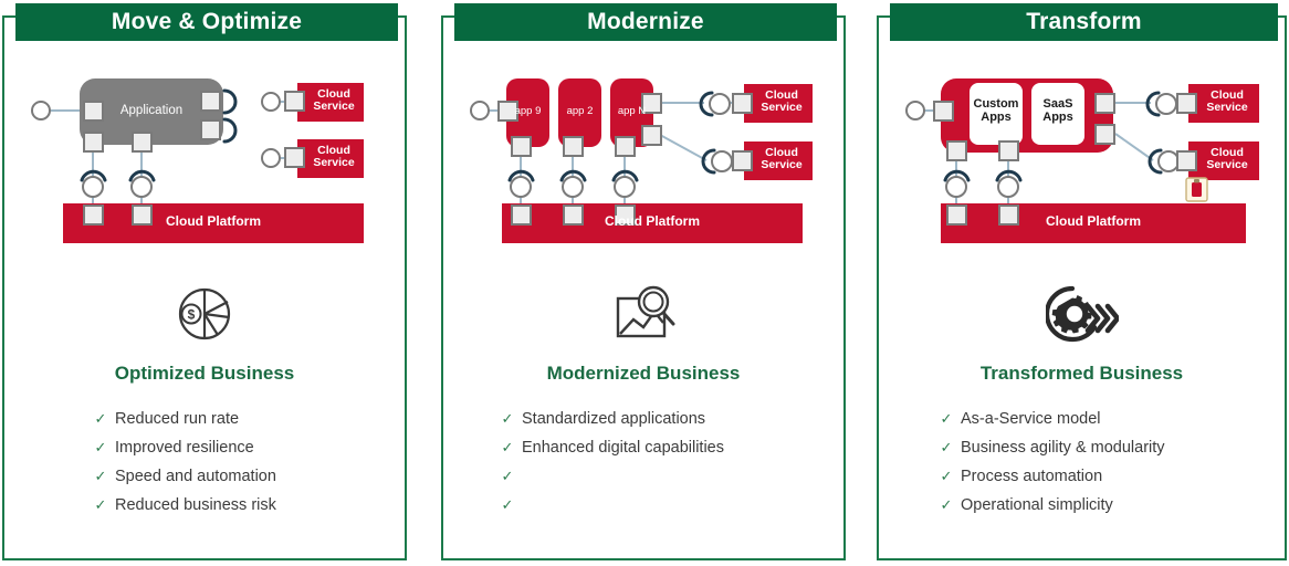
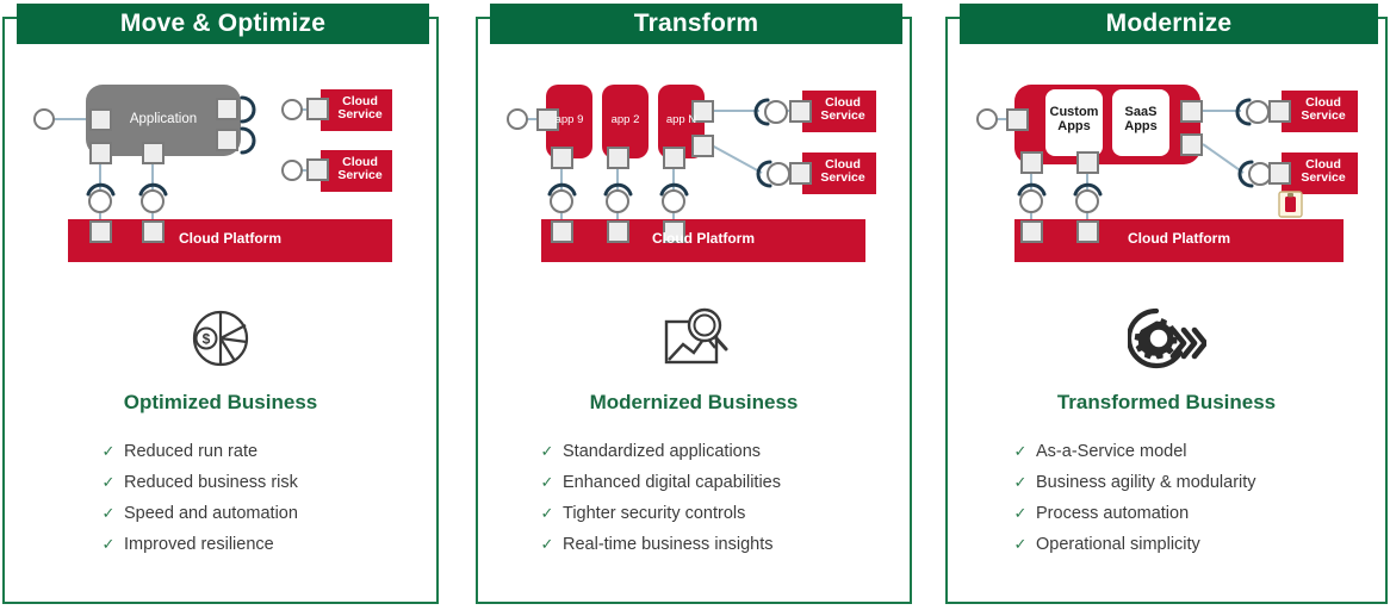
  Move & Optimize
  Application
  Cloud Platform
  Cloud
  Service
  Cloud
  Service
  $
  Optimized Business
  ✓
  Reduced run rate
  ✓
- Improved resilience
+ Reduced business risk
  ✓
  Speed and automation
  ✓
- Reduced business risk
+ Improved resilience
- Modernize
+ Transform
  app 9
  app 2
  app N
  Cloud Platform
  Cloud
  Service
  Cloud
  Service
  Modernized Business
  ✓
  Standardized applications
  ✓
  Enhanced digital capabilities
  ✓
+ Tighter security controls
  ✓
+ Real-time business insights
- Transform
+ Modernize
  Custom
  Apps
  SaaS
  Apps
  Cloud Platform
  Cloud
  Service
  Cloud
  Service
  Transformed Business
  ✓
  As-a-Service model
  ✓
  Business agility & modularity
  ✓
  Process automation
  ✓
  Operational simplicity
